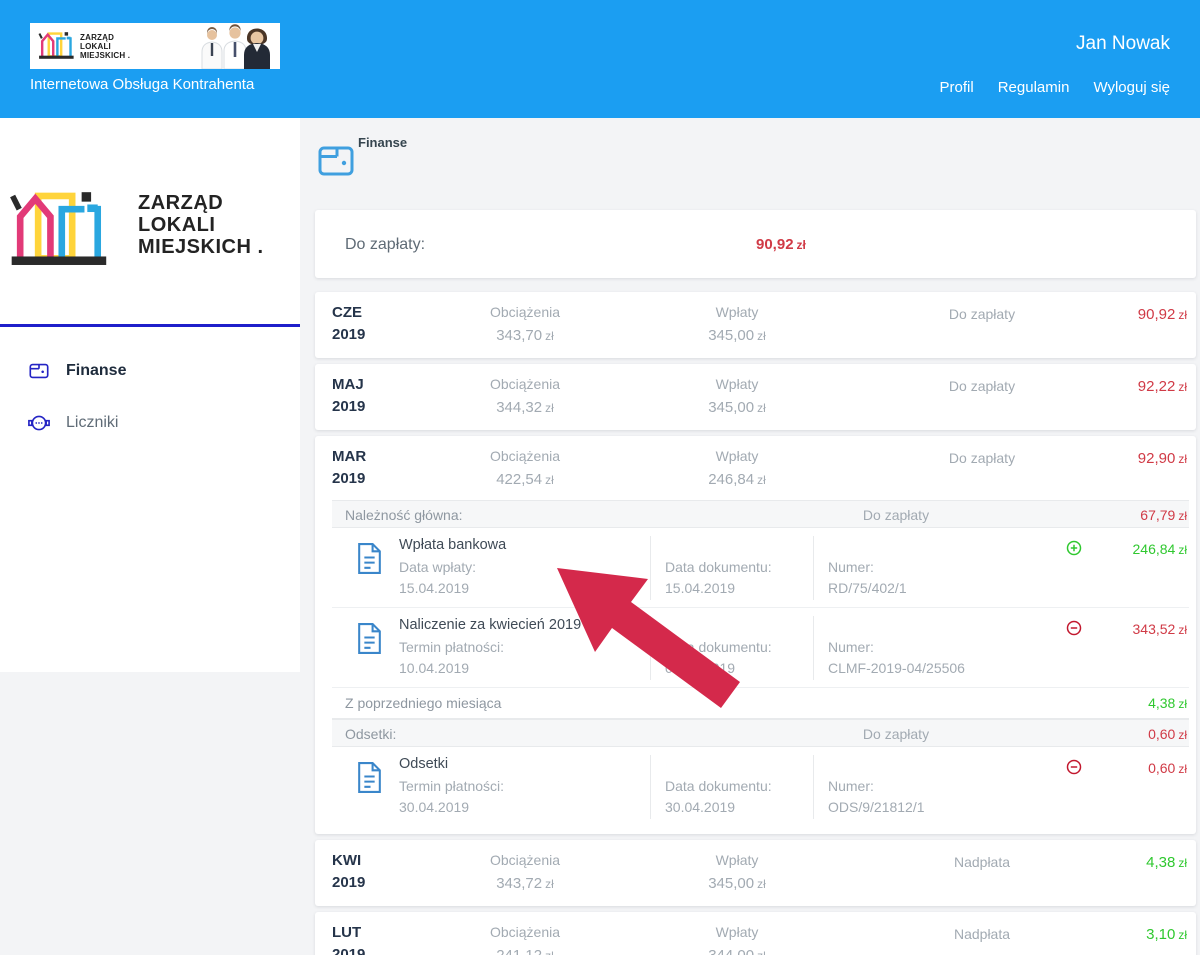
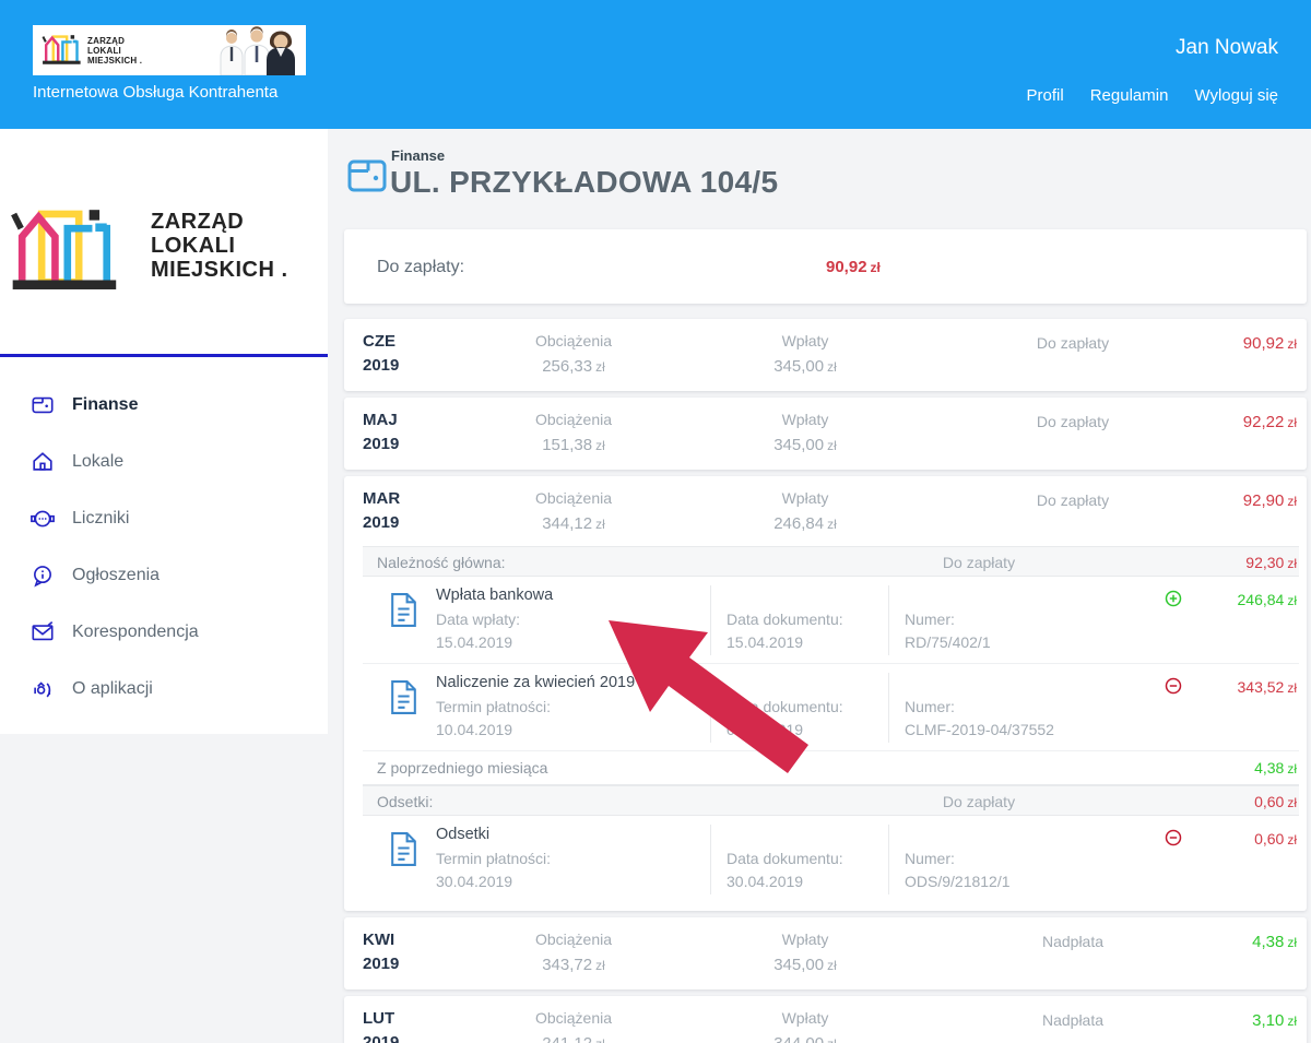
  ZARZĄD
  LOKALI
  MIEJSKICH .
  Internetowa Obsługa Kontrahenta
  Jan Nowak
  Profil
  Regulamin
  Wyloguj się
  ZARZĄD
  LOKALI
  MIEJSKICH .
  Finanse
+ Lokale
  Liczniki
+ Ogłoszenia
+ Korespondencja
+ O aplikacji
  Finanse
+ UL. PRZYKŁADOWA 104/5
  Do zapłaty:
  90,92 zł
  CZE
  2019
  Obciążenia
- 343,70 zł
+ 256,33 zł
  Wpłaty
  345,00 zł
  Do zapłaty
  90,92 zł
  MAJ
  2019
  Obciążenia
- 344,32 zł
+ 151,38 zł
  Wpłaty
  345,00 zł
  Do zapłaty
  92,22 zł
  MAR
  2019
  Obciążenia
- 422,54 zł
+ 344,12 zł
  Wpłaty
  246,84 zł
  Do zapłaty
  92,90 zł
  Należność główna:
  Do zapłaty
- 67,79 zł
+ 92,30 zł
  Wpłata bankowa
  Data wpłaty:
  15.04.2019
  Data dokumentu:
  15.04.2019
  Numer:
  RD/75/402/1
  246,84 zł
  Naliczenie za kwiecień 2019
  Termin płatności:
  10.04.2019
  dokumentu:
  Numer:
- CLMF-2019-04/25506
+ CLMF-2019-04/37552
  343,52 zł
  Z poprzedniego miesiąca
  4,38 zł
  Odsetki:
  Do zapłaty
  0,60 zł
  Odsetki
  Termin płatności:
  30.04.2019
  Data dokumentu:
  30.04.2019
  Numer:
  ODS/9/21812/1
  0,60 zł
  KWI
  2019
  Obciążenia
  343,72 zł
  Wpłaty
  345,00 zł
  Nadpłata
  4,38 zł
  LUT
  Obciążenia
  Wpłaty
  Nadpłata
  3,10 zł
